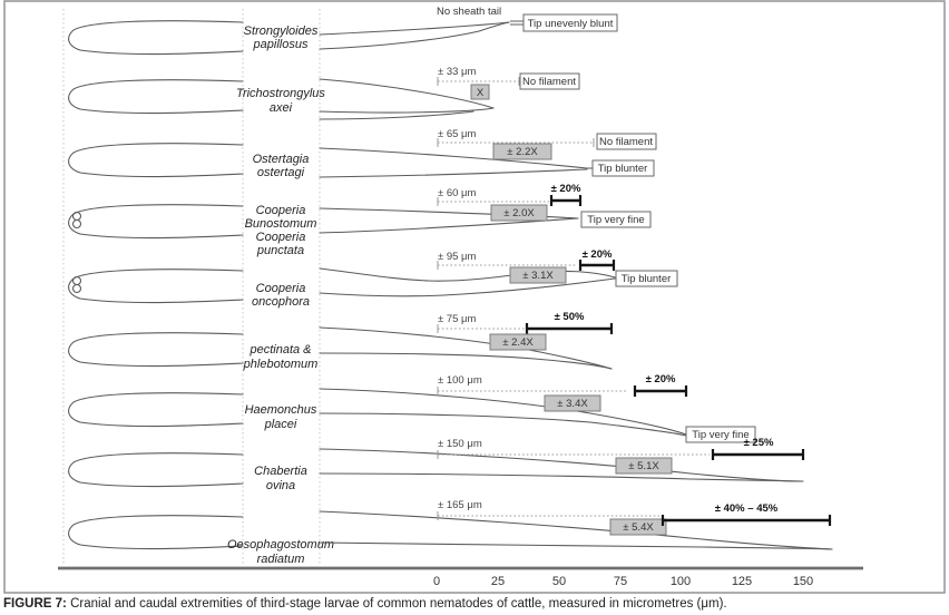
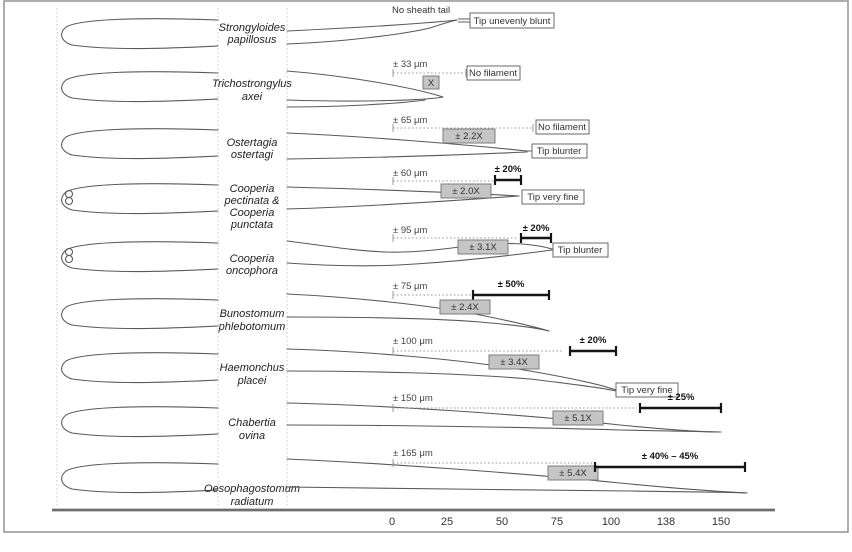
  Strongyloides
  papillosus
  No sheath tail
  Tip unevenly blunt
  Trichostrongylus
  axei
  ± 33 μm
  X
  No filament
  Ostertagia
  ostertagi
  ± 65 μm
  ± 2.2X
  No filament
  Tip blunter
  Cooperia
- Bunostomum
+ pectinata &
  Cooperia
  punctata
  ± 60 μm
  ± 2.0X
  ± 20%
  Tip very fine
  Cooperia
  oncophora
  ± 95 μm
  ± 3.1X
  ± 20%
  Tip blunter
- pectinata &
+ Bunostomum
  phlebotomum
  ± 75 μm
  ± 50%
  ± 2.4X
  Haemonchus
  placei
  ± 100 μm
  ± 3.4X
  ± 20%
  Tip very fine
  Chabertia
  ovina
  ± 150 μm
  ± 5.1X
  ± 25%
  Oesophagostomum
  radiatum
  ± 165 μm
  ± 5.4X
  ± 40% – 45%
  0
  25
  50
  75
  100
- 125
+ 138
  150
- FIGURE 7: Cranial and caudal extremities of third-stage larvae of common nematodes of cattle, measured in micrometres (μm).
